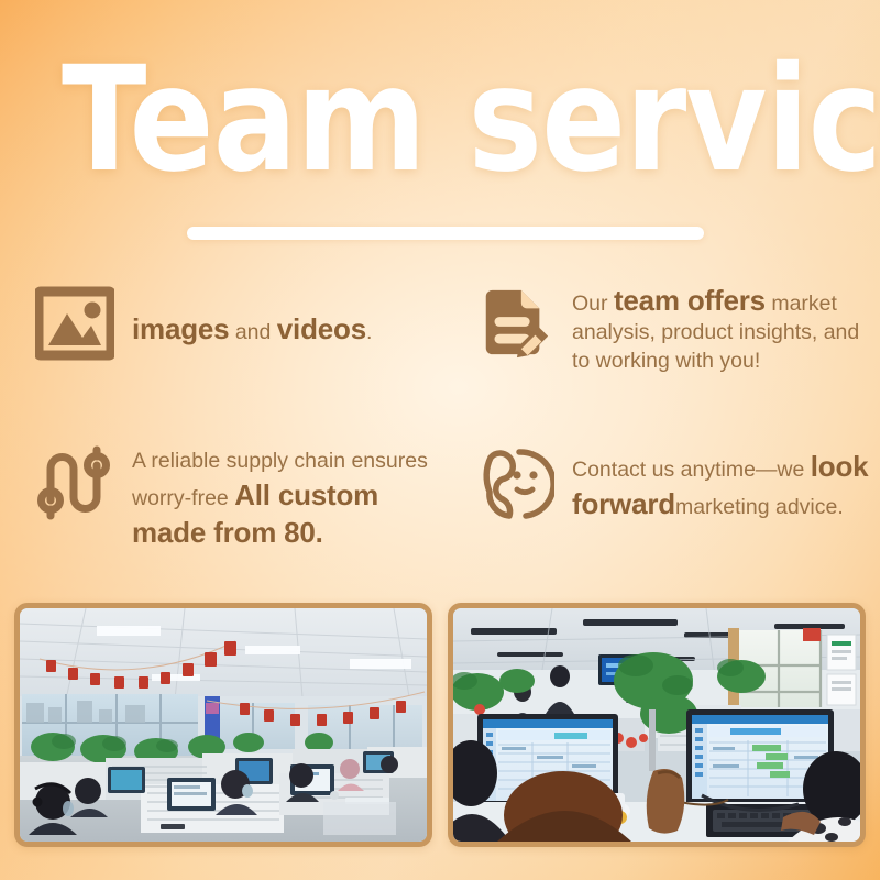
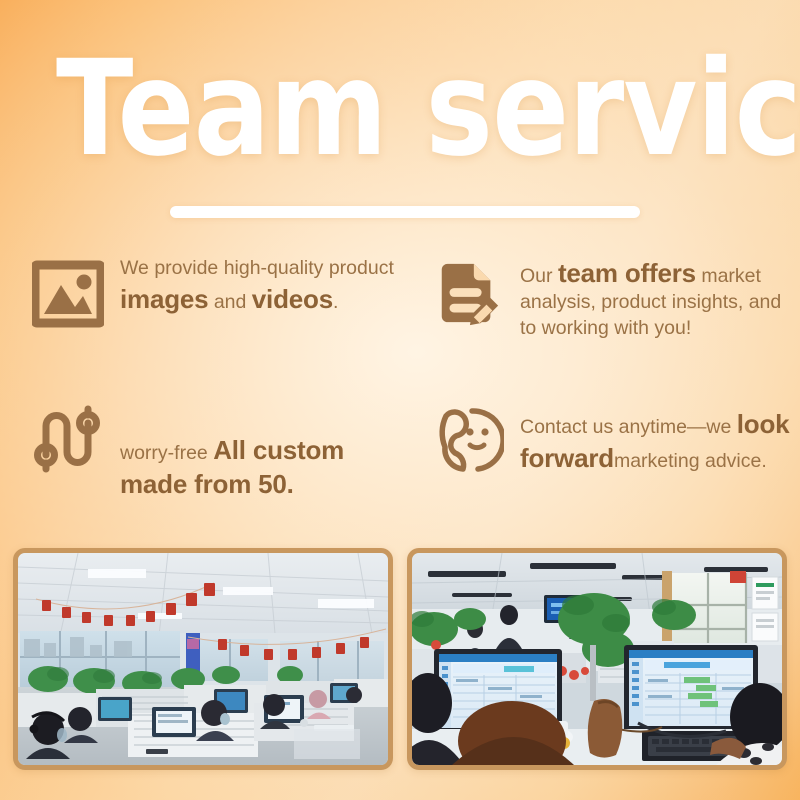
  Team servic
+ We provide high-quality product
  images and videos.
  Our team offers market
  analysis, product insights, and
  to working with you!
- A reliable supply chain ensures
  worry-free All custom
- made from 80.
+ made from 50.
  Contact us anytime—we look
  forwardmarketing advice.
